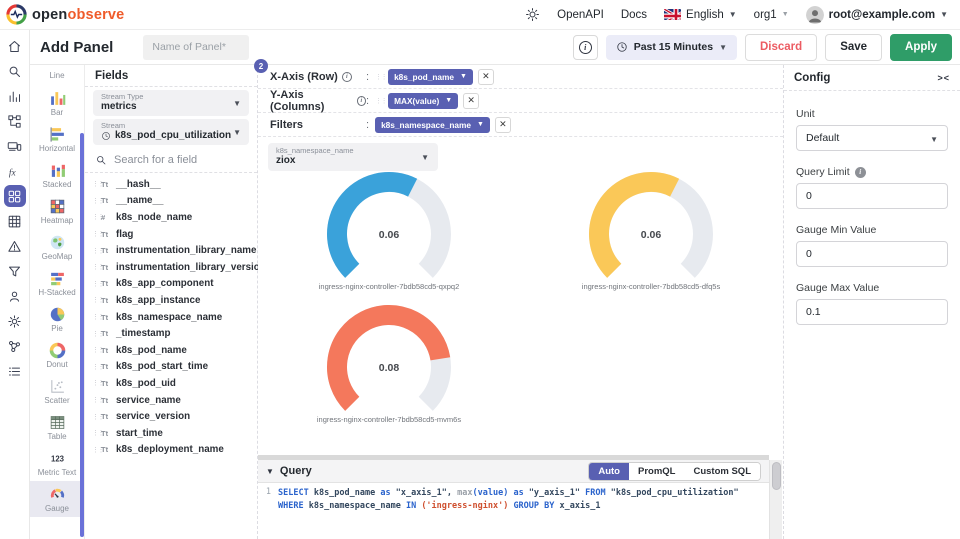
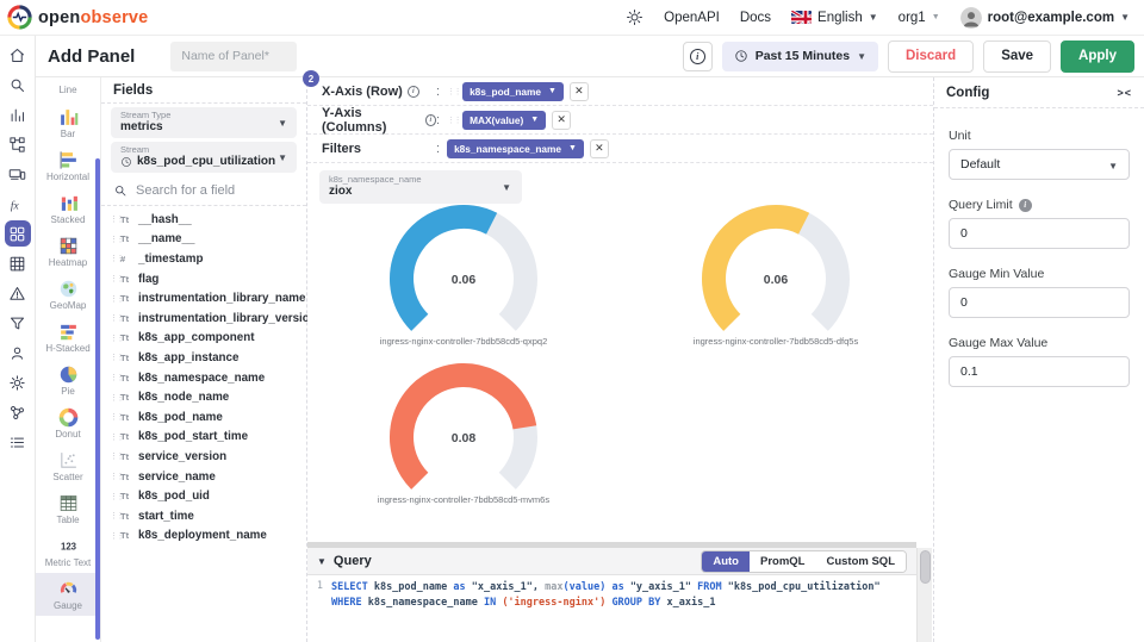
  openobserve
  OpenAPI
  Docs
  English
  ▼
  org1
  root@example.com
  ▼
  Add Panel
  Name of Panel*
  i
  Past 15 Minutes
  ▼
  Discard
  Save
  Apply
  fx
  Line
  Bar
  Horizontal
  Stacked
  Heatmap
  GeoMap
  H-Stacked
  Pie
  Donut
  Scatter
  Table
  123
  Metric Text
  Gauge
  Fields
  Stream Type
  metrics
  ▼
  Stream
  k8s_pod_cpu_utilization
  ▼
  Search for a field
  Tt
  __hash__
  Tt
  __name__
  #
- k8s_node_name
+ _timestamp
  Tt
  flag
  Tt
  instrumentation_library_name
  Tt
  instrumentation_library_versio
  Tt
  k8s_app_component
  Tt
  k8s_app_instance
  Tt
  k8s_namespace_name
  Tt
- _timestamp
+ k8s_node_name
  Tt
  k8s_pod_name
  Tt
  k8s_pod_start_time
  Tt
- k8s_pod_uid
+ service_version
  Tt
  service_name
  Tt
- service_version
+ k8s_pod_uid
  Tt
  start_time
  Tt
  k8s_deployment_name
  2
  X-Axis (Row)
  k8s_pod_name
  ✕
  Y-Axis (Columns)
  MAX(value)
  ✕
  Filters
  k8s_namespace_name
  ✕
  k8s_namespace_name
  ziox
  ▼
  0.06
  ingress-nginx-controller-7bdb58cd5-qxpq2
  0.06
  ingress-nginx-controller-7bdb58cd5-dfq5s
  0.08
  ingress-nginx-controller-7bdb58cd5-mvm6s
  ▼
  Query
  Auto
  PromQL
  Custom SQL
  1
  SELECT k8s_pod_name as "x_axis_1", max(value) as "y_axis_1" FROM "k8s_pod_cpu_utilization" WHERE k8s_namespace_name IN ('ingress-nginx') GROUP BY x_axis_1
  Config
  ><
  Unit
  Default
  ▼
  Query Limit
  i
  0
  Gauge Min Value
  0
  Gauge Max Value
  0.1
